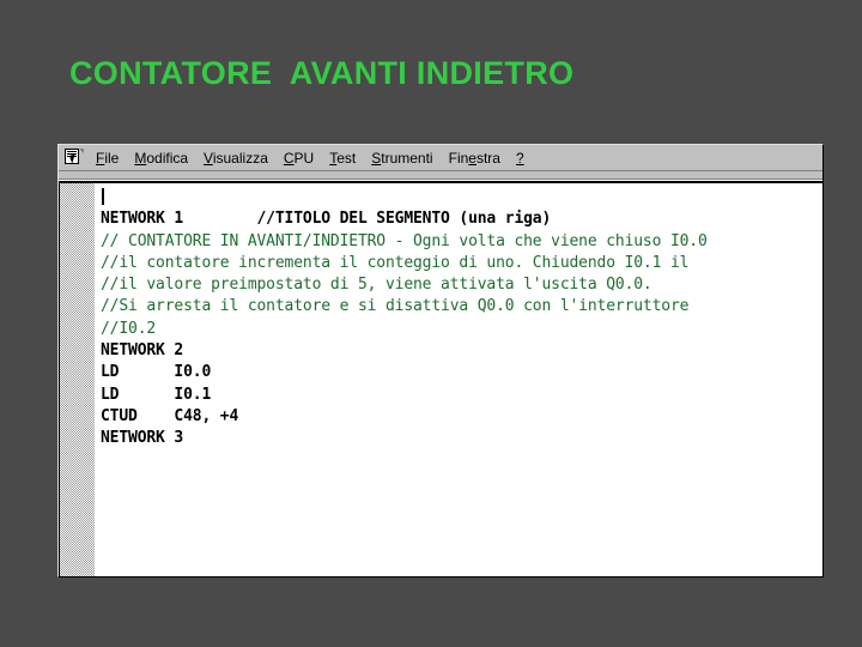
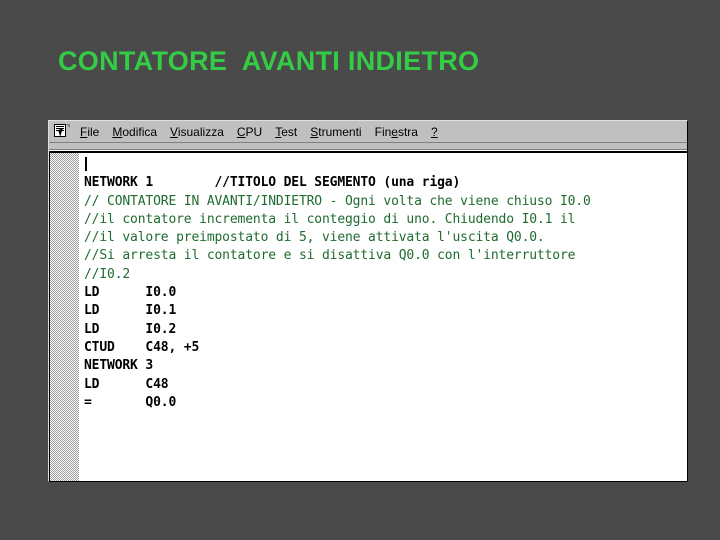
  CONTATORE AVANTI INDIETRO
  File
  Modifica
  Visualizza
  CPU
  Test
  Strumenti
  Finestra
  ?
  NETWORK 1 //TITOLO DEL SEGMENTO (una riga)
  // CONTATORE IN AVANTI/INDIETRO - Ogni volta che viene chiuso I0.0
  //il contatore incrementa il conteggio di uno. Chiudendo I0.1 il
  //il valore preimpostato di 5, viene attivata l'uscita Q0.0.
  //Si arresta il contatore e si disattiva Q0.0 con l'interruttore
  //I0.2
- NETWORK 2
  LD I0.0
  LD I0.1
+ LD I0.2
- CTUD C48, +4
+ CTUD C48, +5
  NETWORK 3
+ LD C48
+ = Q0.0
